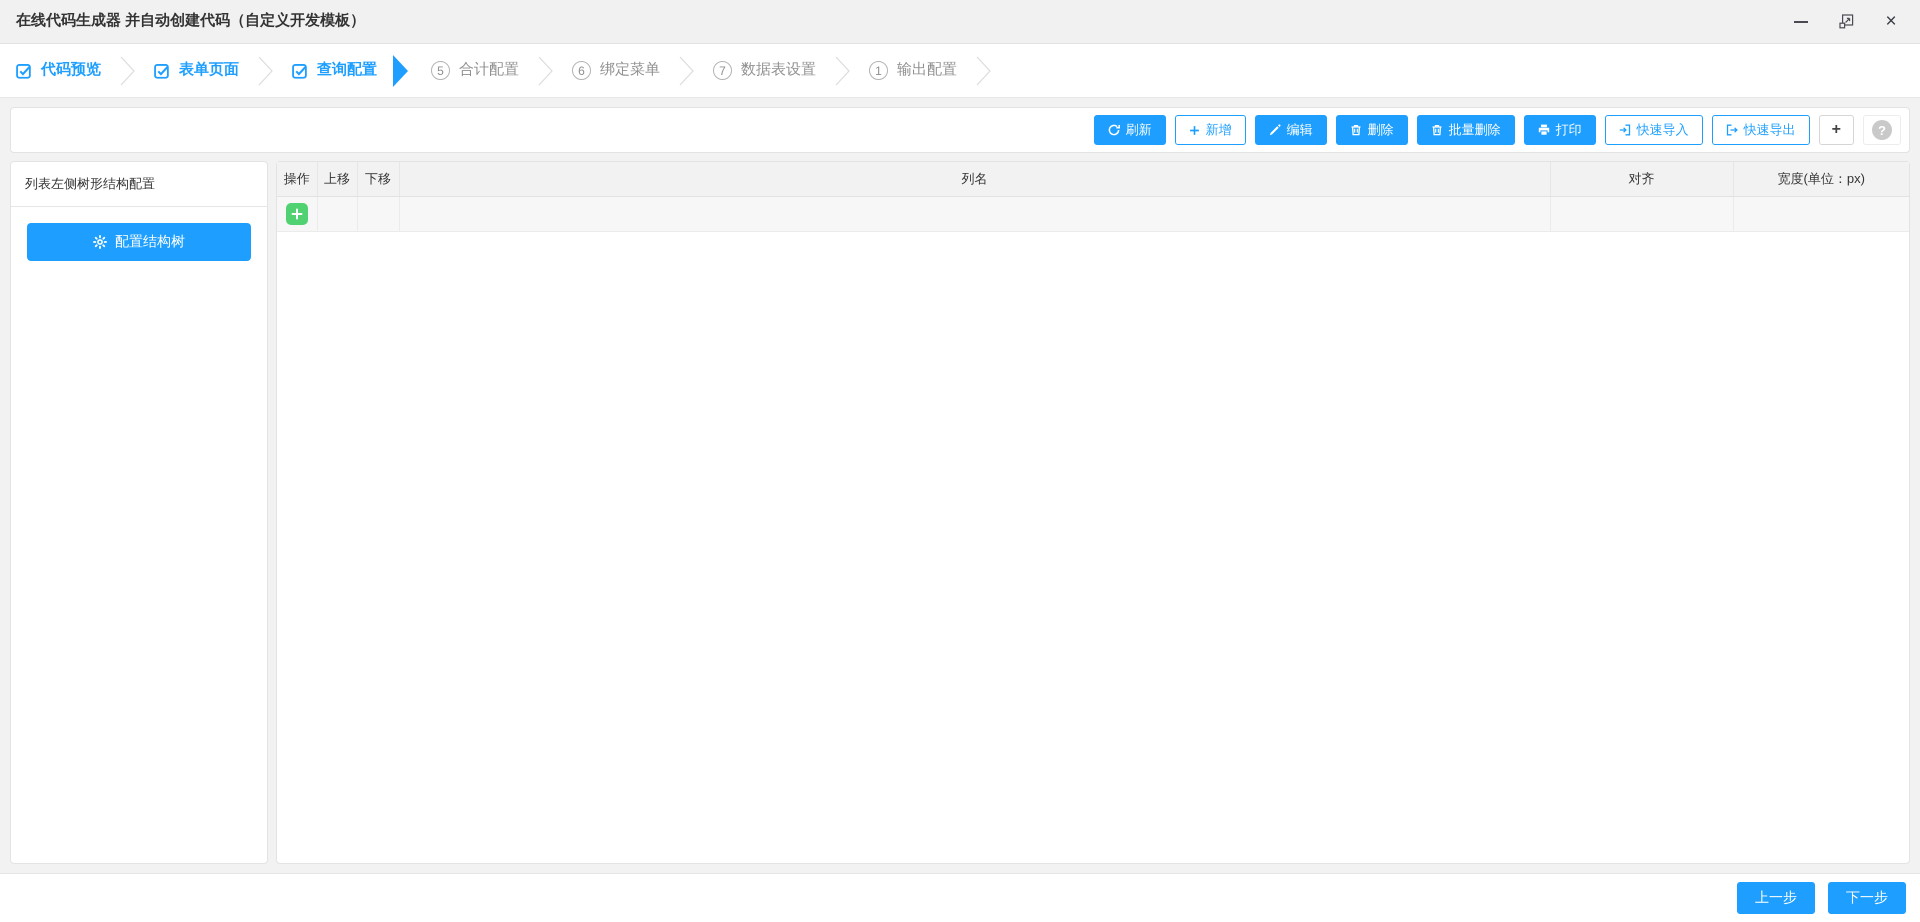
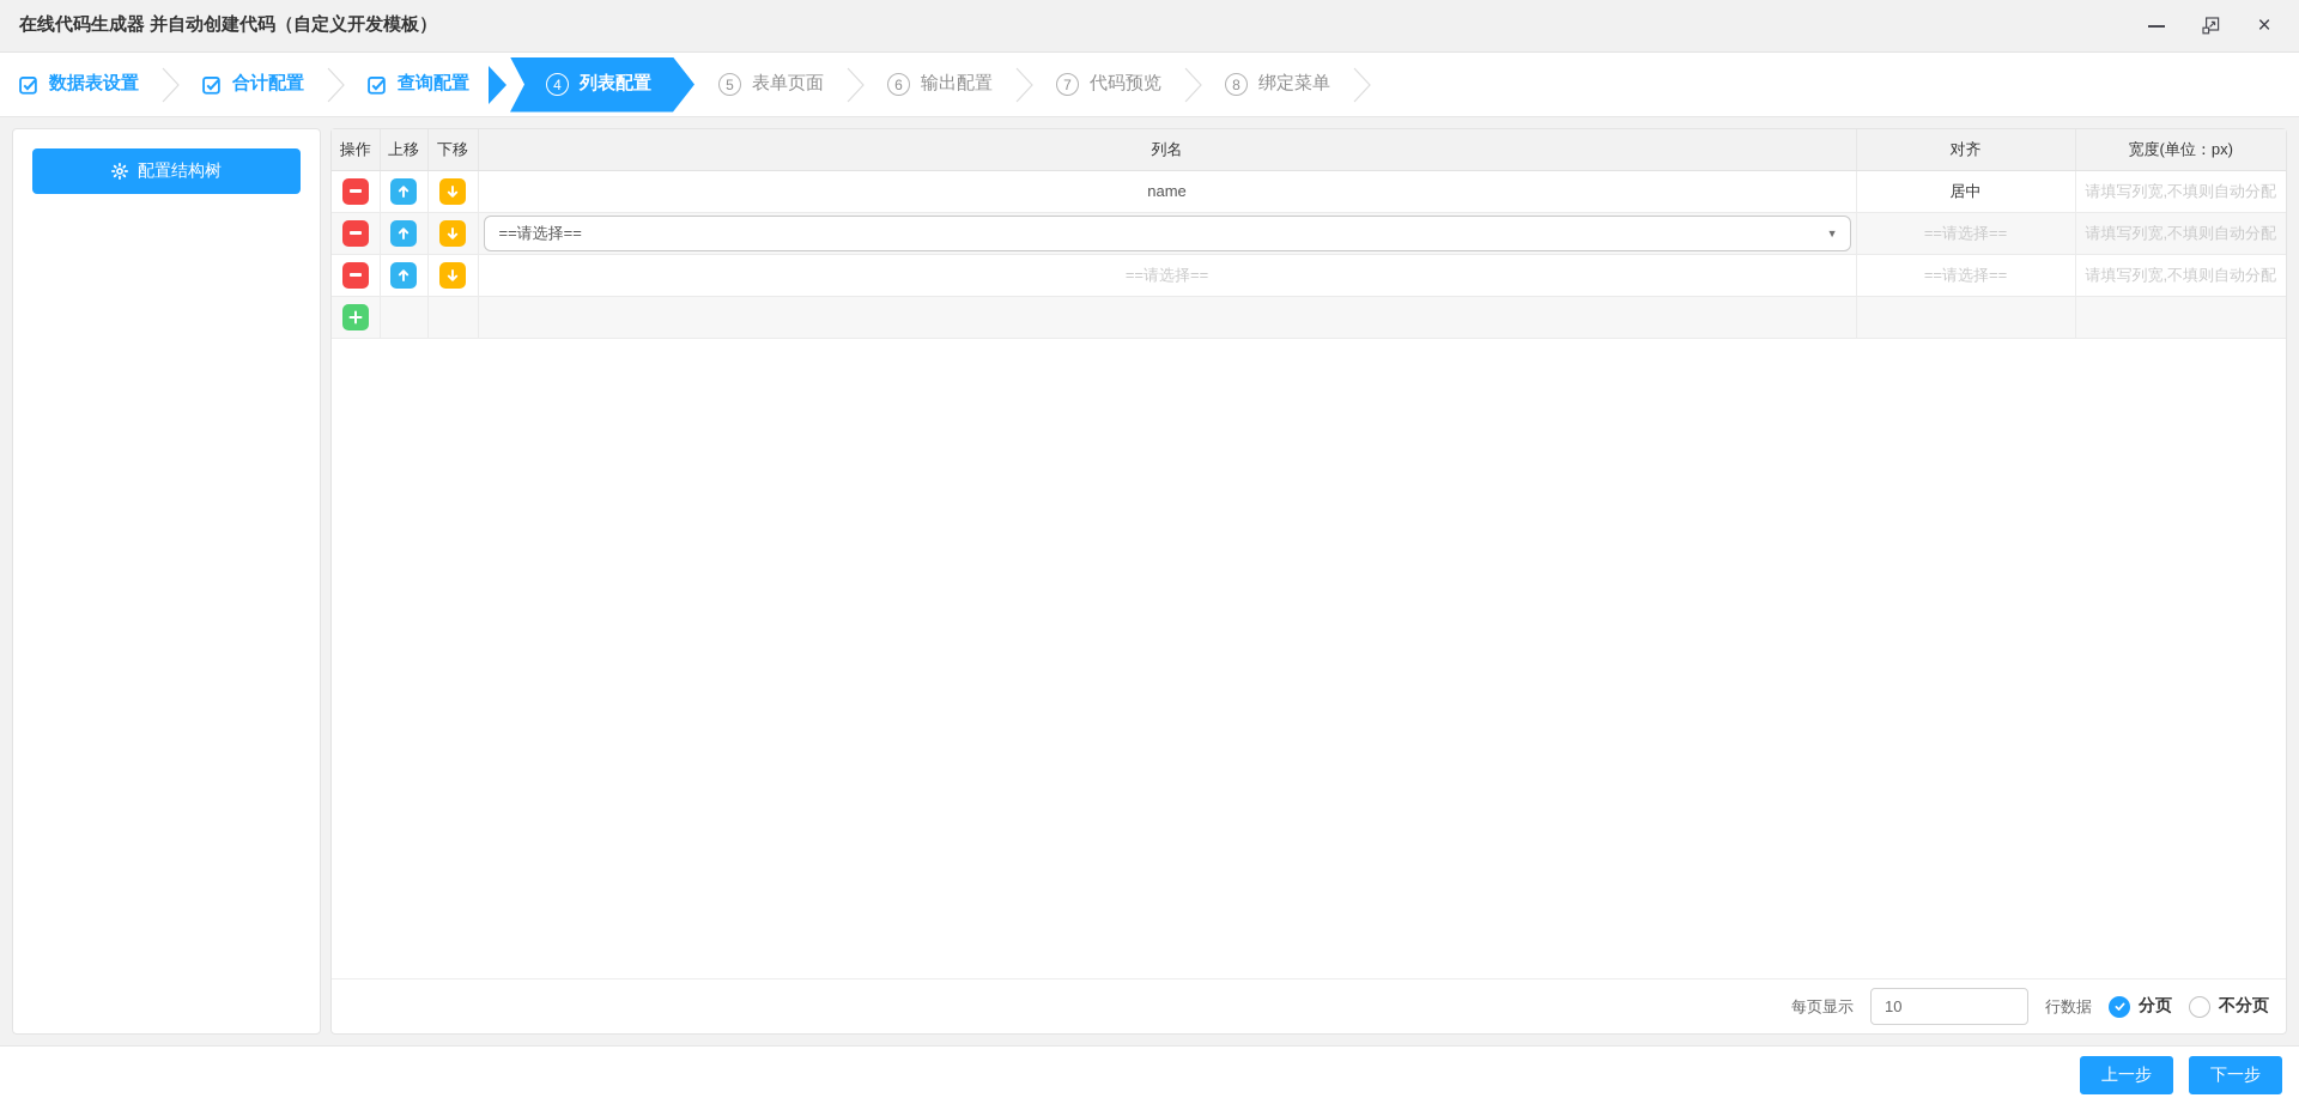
  在线代码生成器 并自动创建代码（自定义开发模板）
  ×
- 代码预览
+ 数据表设置
- 表单页面
+ 合计配置
  查询配置
+ 4
+ 列表配置
  5
- 合计配置
+ 表单页面
  6
- 绑定菜单
+ 输出配置
  7
- 数据表设置
+ 代码预览
- 1
+ 8
- 输出配置
+ 绑定菜单
- 刷新
- 新增
- 编辑
- 删除
- 批量删除
- 打印
- 快速导入
- 快速导出
- +
- ?
- 列表左侧树形结构配置
  配置结构树
  操作	上移	下移	列名	对齐	宽度(单位：px)
+ 			name	居中	请填写列宽,不填则自动分配
+ 			==请选择== ▼	==请选择==	请填写列宽,不填则自动分配
+ 			==请选择==	==请选择==	请填写列宽,不填则自动分配
+ 每页显示
+ 10
+ 行数据
+ 分页
+ 不分页
  上一步
  下一步
